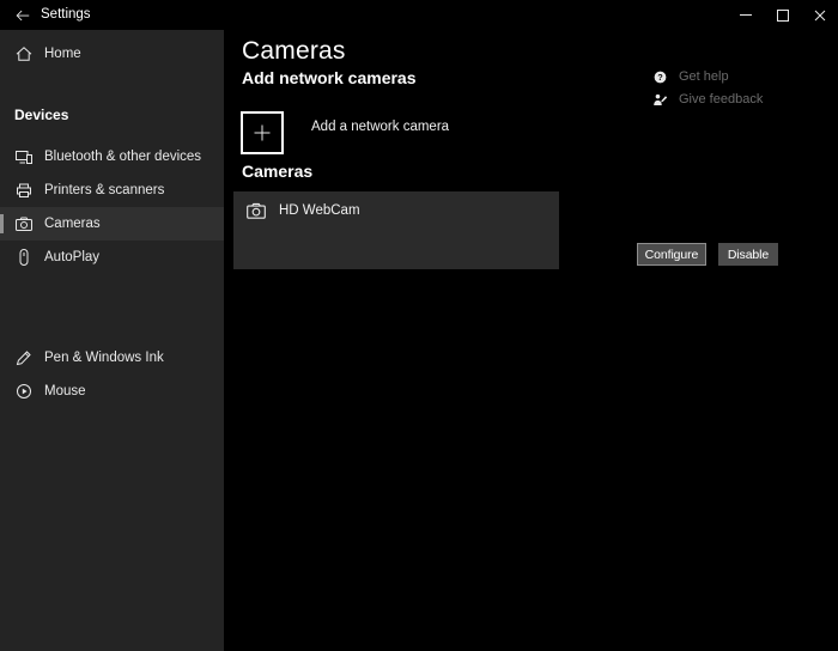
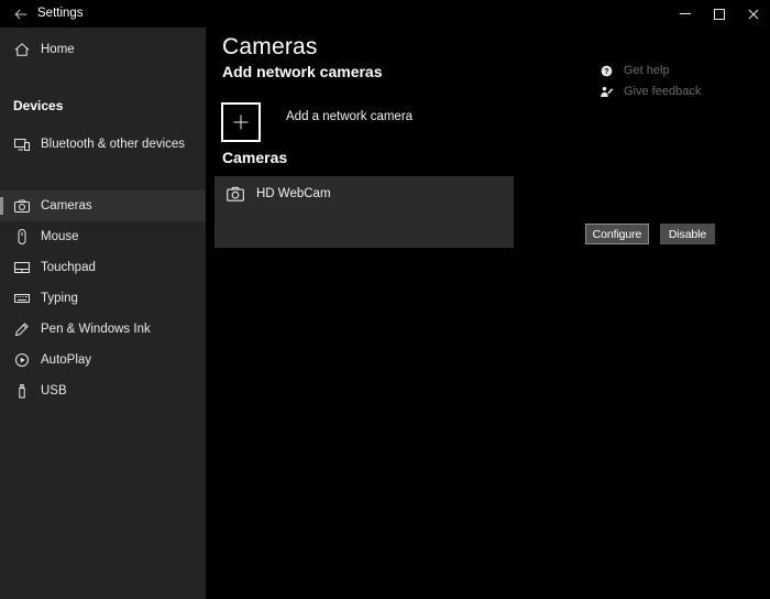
  Settings
  Home
  Devices
  Bluetooth & other devices
- Printers & scanners
  Cameras
- AutoPlay
+ Mouse
+ Touchpad
+ Typing
  Pen & Windows Ink
- Mouse
+ AutoPlay
+ USB
  Cameras
  Add network cameras
  Add a network camera
  Cameras
  HD WebCam
  Configure
  Disable
  ?
  Get help
  Give feedback
